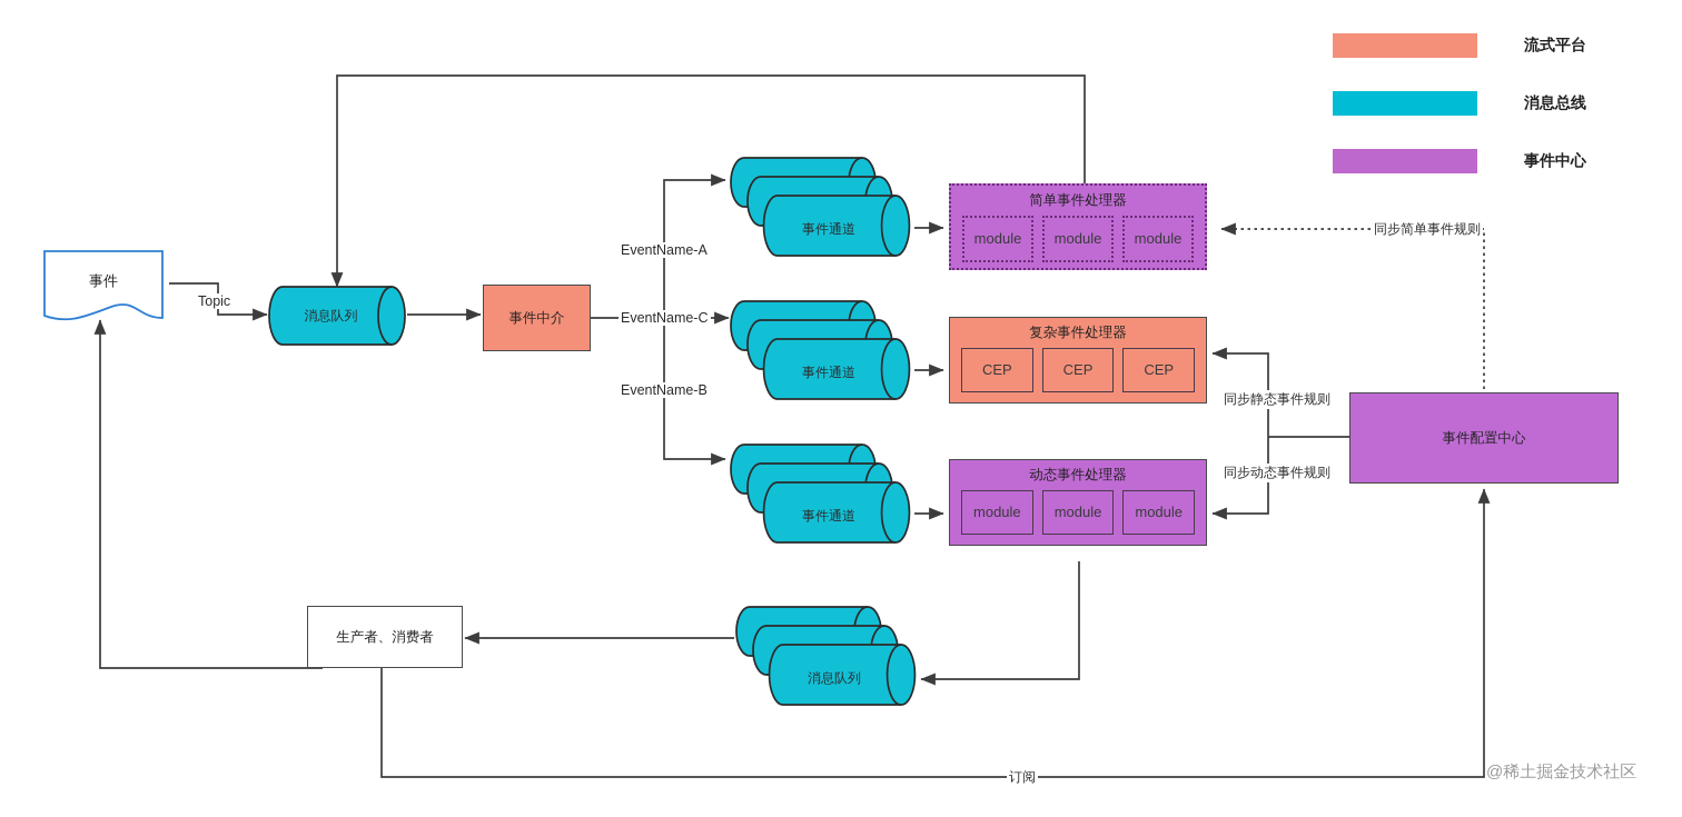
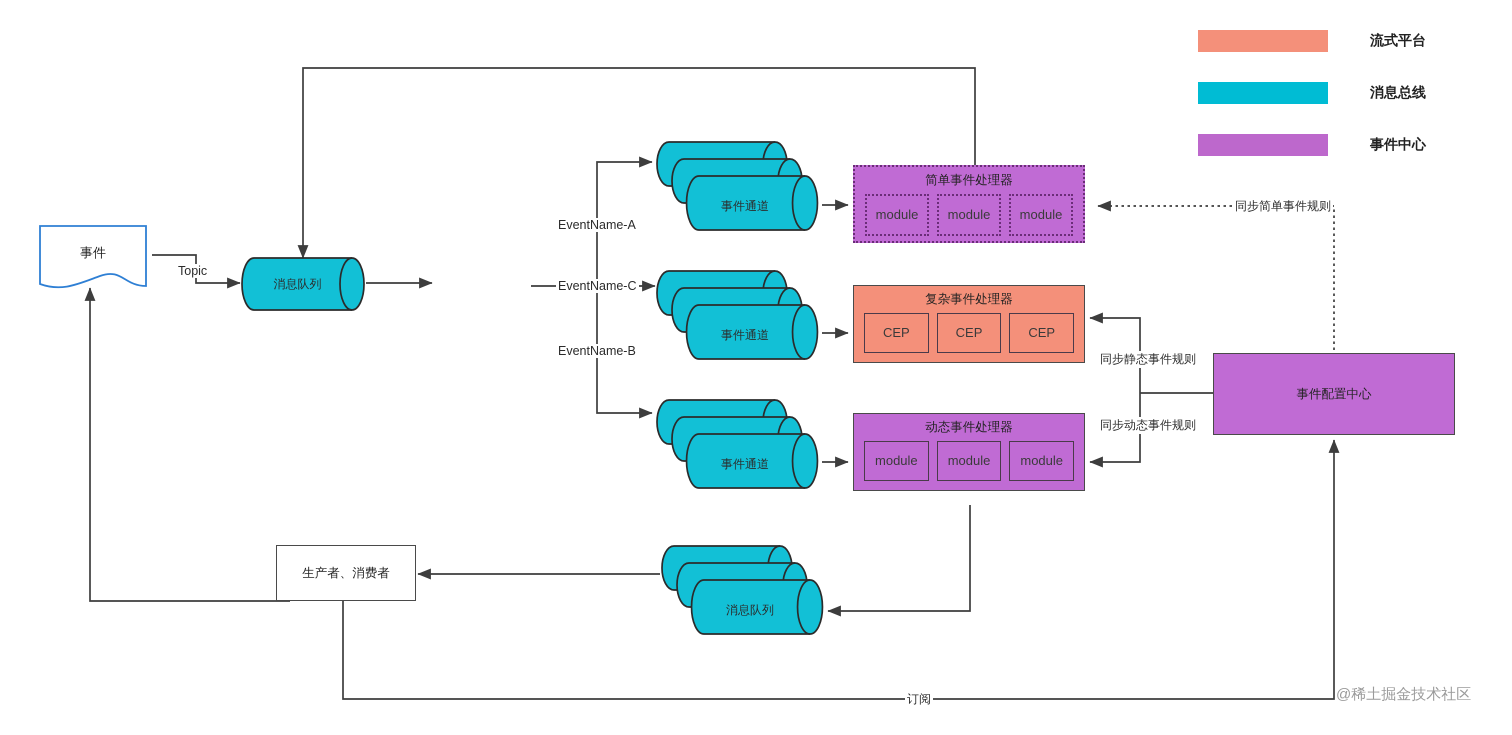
  事件
  消息队列
- 事件中介
  事件通道
  事件通道
  事件通道
  简单事件处理器
  module
  module
  module
  复杂事件处理器
  CEP
  CEP
  CEP
  动态事件处理器
  module
  module
  module
  事件配置中心
  生产者、消费者
  消息队列
  Topic
  EventName-A
  EventName-C
  EventName-B
  同步简单事件规则
  同步静态事件规则
  同步动态事件规则
  订阅
  流式平台
  消息总线
  事件中心
  @稀土掘金技术社区
